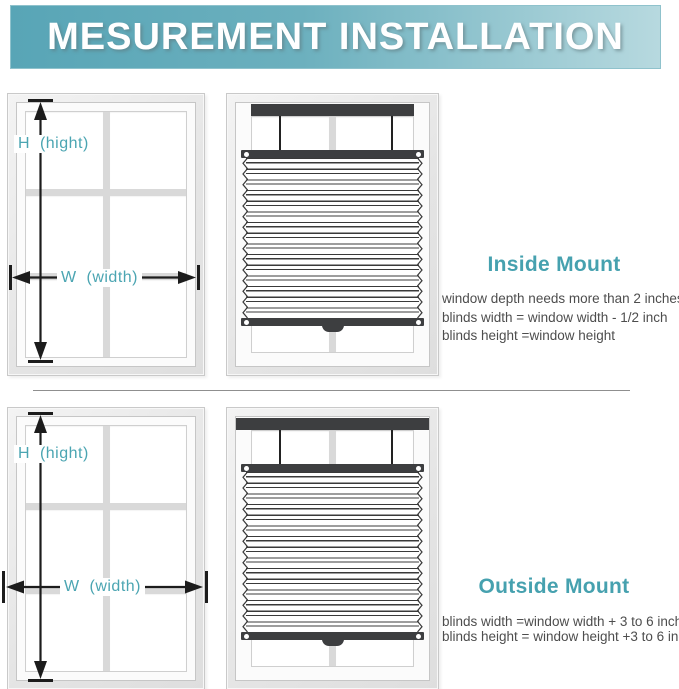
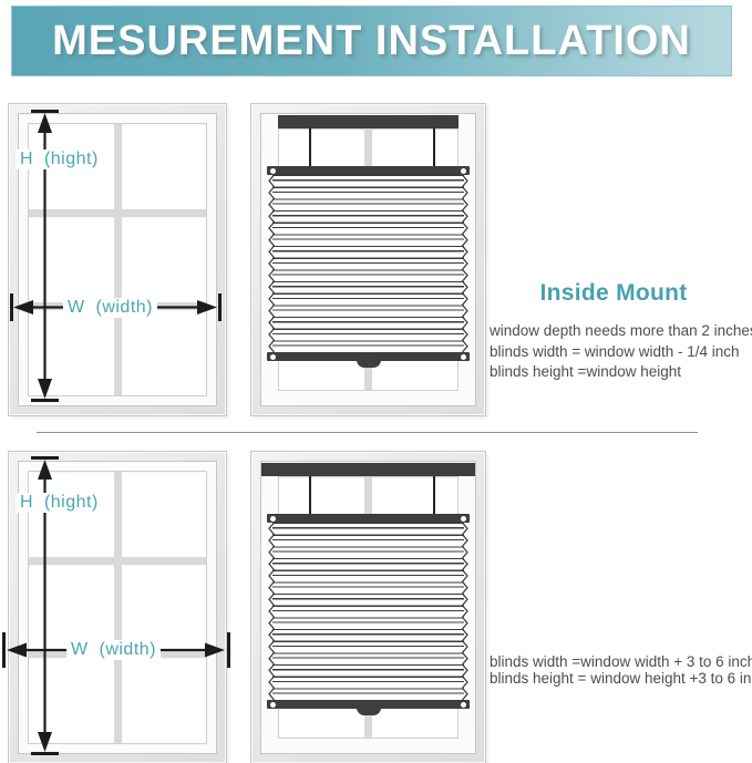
  MESUREMENT INSTALLATION
  H (hight)
  W (width)
  Inside Mount
  window depth needs more than 2 inche
- blinds width = window width - 1/2 inch
+ blinds width = window width - 1/4 inch
  blinds height =window height
  H (hight)
  W (width)
- Outside Mount
  blinds width =window width + 3 to 6 inch
  blinds height = window height +3 to 6 in
